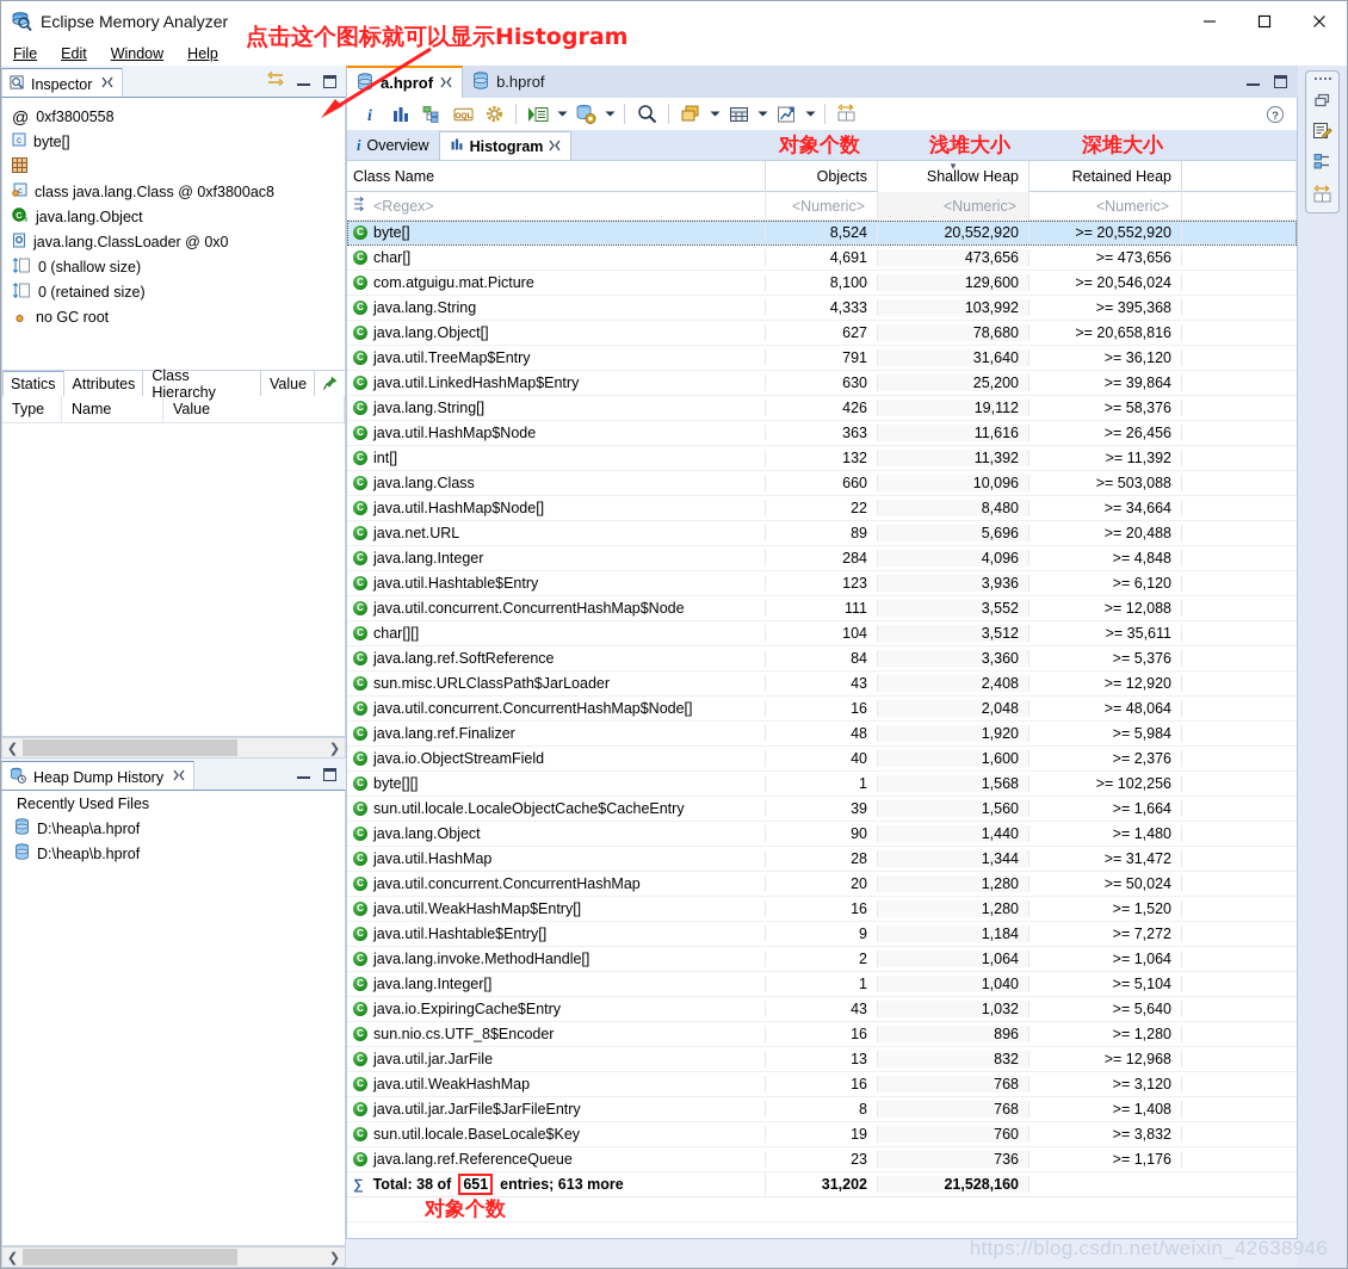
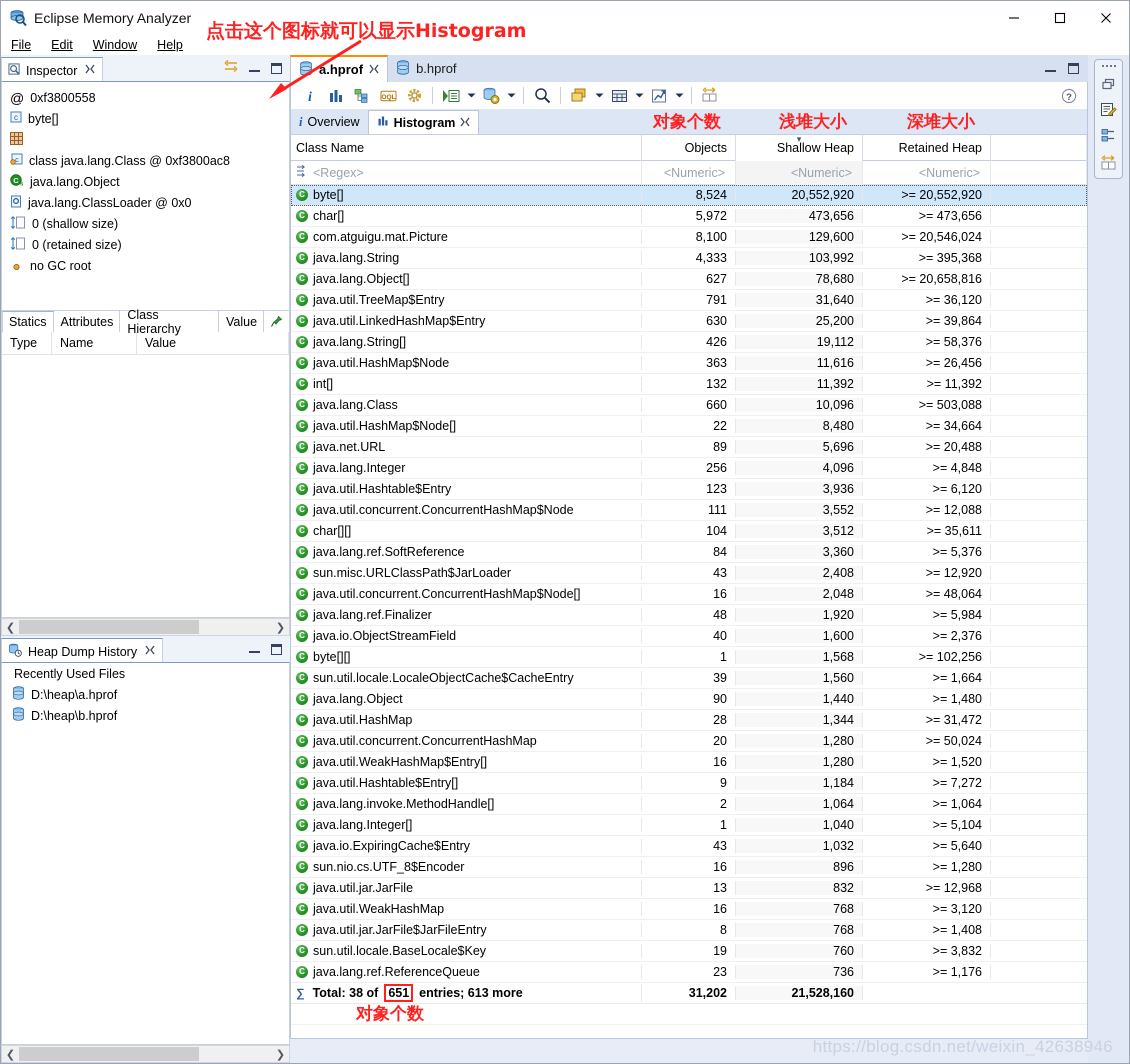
  Eclipse Memory Analyzer
  File
  Edit
  Window
  Help
  Inspector
  @
  0xf3800558
  c
  byte[]
  c
  class java.lang.Class @ 0xf3800ac8
  C
  java.lang.Object
  java.lang.ClassLoader @ 0x0
  0 (shallow size)
  0 (retained size)
  no GC root
  Statics
  Attributes
  Class Hierarchy
  Value
  Type
  Name
  Value
  ❮
  ❯
  Heap Dump History
  Recently Used Files
  D:\heap\a.hprof
  D:\heap\b.hprof
  ❮
  ❯
  a.hprof
  b.hprof
  i
  ?
  i
  Overview
  Histogram
  Class Name
  Objects
  ▾
  Shallow Heap
  Retained Heap
  <Regex>
  <Numeric>
  <Numeric>
  <Numeric>
  C
  byte[]
  8,524
  20,552,920
  >= 20,552,920
  C
  char[]
- 4,691
+ 5,972
  473,656
  >= 473,656
  C
  com.atguigu.mat.Picture
  8,100
  129,600
  >= 20,546,024
  C
  java.lang.String
  4,333
  103,992
  >= 395,368
  C
  java.lang.Object[]
  627
  78,680
  >= 20,658,816
  C
  java.util.TreeMap$Entry
  791
  31,640
  >= 36,120
  C
  java.util.LinkedHashMap$Entry
  630
  25,200
  >= 39,864
  C
  java.lang.String[]
  426
  19,112
  >= 58,376
  C
  java.util.HashMap$Node
  363
  11,616
  >= 26,456
  C
  int[]
  132
  11,392
  >= 11,392
  C
  java.lang.Class
  660
  10,096
  >= 503,088
  C
  java.util.HashMap$Node[]
  22
  8,480
  >= 34,664
  C
  java.net.URL
  89
  5,696
  >= 20,488
  C
  java.lang.Integer
- 284
+ 256
  4,096
  >= 4,848
  C
  java.util.Hashtable$Entry
  123
  3,936
  >= 6,120
  C
  java.util.concurrent.ConcurrentHashMap$Node
  111
  3,552
  >= 12,088
  C
  char[][]
  104
  3,512
  >= 35,611
  C
  java.lang.ref.SoftReference
  84
  3,360
  >= 5,376
  C
  sun.misc.URLClassPath$JarLoader
  43
  2,408
  >= 12,920
  C
  java.util.concurrent.ConcurrentHashMap$Node[]
  16
  2,048
  >= 48,064
  C
  java.lang.ref.Finalizer
  48
  1,920
  >= 5,984
  C
  java.io.ObjectStreamField
  40
  1,600
  >= 2,376
  C
  byte[][]
  1
  1,568
  >= 102,256
  C
  sun.util.locale.LocaleObjectCache$CacheEntry
  39
  1,560
  >= 1,664
  C
  java.lang.Object
  90
  1,440
  >= 1,480
  C
  java.util.HashMap
  28
  1,344
  >= 31,472
  C
  java.util.concurrent.ConcurrentHashMap
  20
  1,280
  >= 50,024
  C
  java.util.WeakHashMap$Entry[]
  16
  1,280
  >= 1,520
  C
  java.util.Hashtable$Entry[]
  9
  1,184
  >= 7,272
  C
  java.lang.invoke.MethodHandle[]
  2
  1,064
  >= 1,064
  C
  java.lang.Integer[]
  1
  1,040
  >= 5,104
  C
  java.io.ExpiringCache$Entry
  43
  1,032
  >= 5,640
  C
  sun.nio.cs.UTF_8$Encoder
  16
  896
  >= 1,280
  C
  java.util.jar.JarFile
  13
  832
  >= 12,968
  C
  java.util.WeakHashMap
  16
  768
  >= 3,120
  C
  java.util.jar.JarFile$JarFileEntry
  8
  768
  >= 1,408
  C
  sun.util.locale.BaseLocale$Key
  19
  760
  >= 3,832
  C
  java.lang.ref.ReferenceQueue
  23
  736
  >= 1,176
  ∑
  Total: 38 of
  651
  entries; 613 more
  31,202
  21,528,160
  点击这个图标就可以显示Histogram
  对象个数
  浅堆大小
  深堆大小
  对象个数
  https://blog.csdn.net/weixin_42638946
